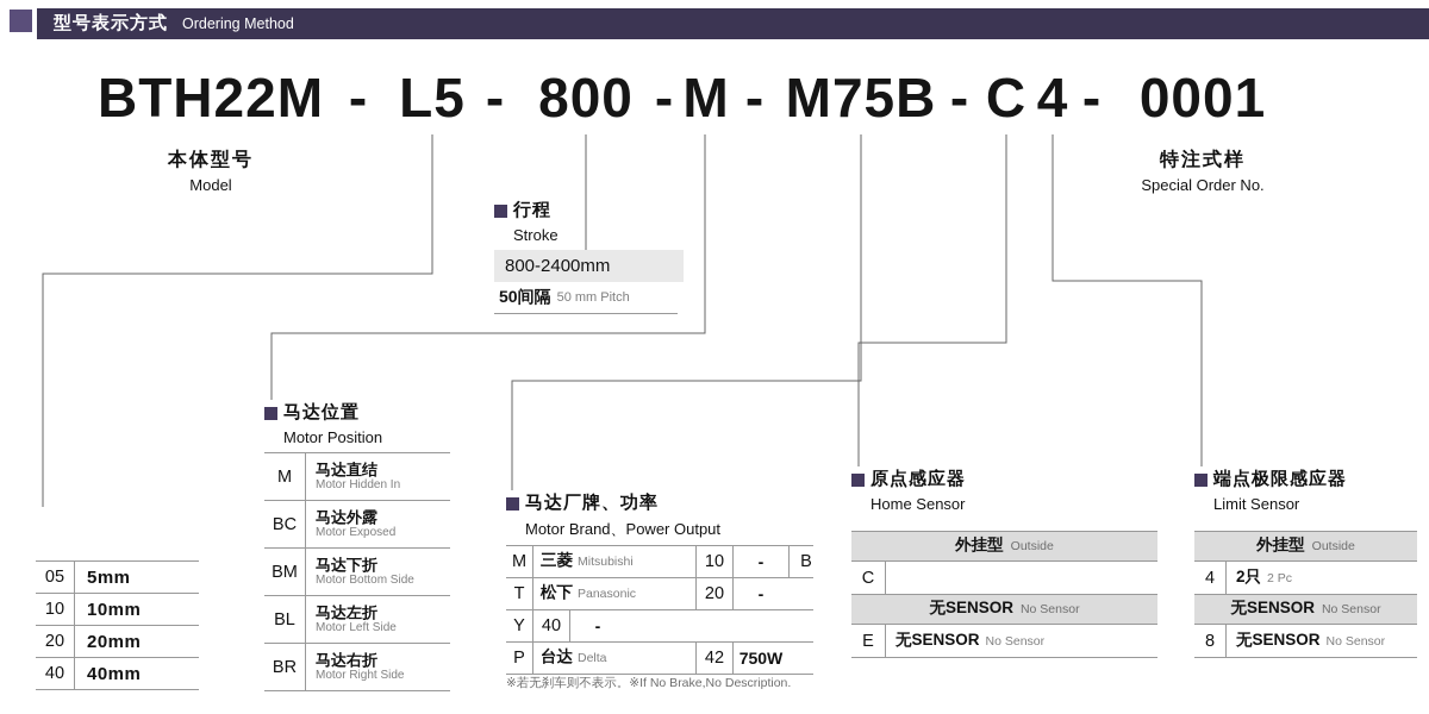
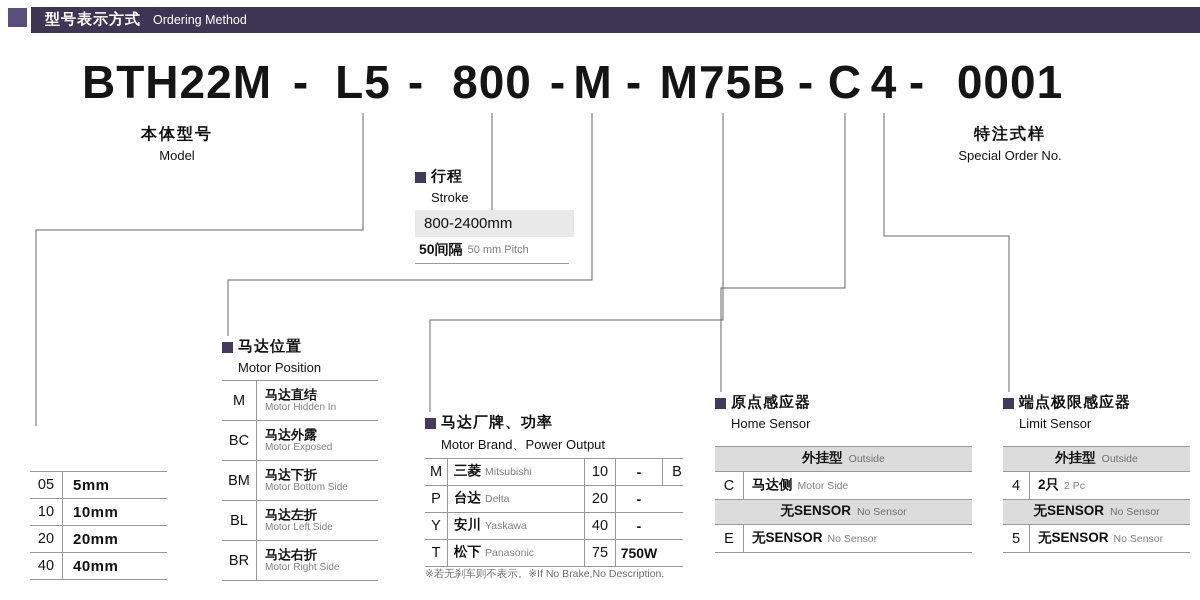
  型号表示方式
  Ordering Method
  BTH22M
  -
  L5
  -
  800
  -
  M
  -
  M75B
  -
  C
  4
  -
  0001
  本体型号
  Model
  特注式样
  Special Order No.
  行程
  Stroke
  800-2400mm
  50间隔
  50 mm Pitch
  05
  5mm
  10
  10mm
  20
  20mm
  40
  40mm
  马达位置
  Motor Position
  M
  马达直结
  Motor Hidden In
  BC
  马达外露
  Motor Exposed
  BM
  马达下折
  Motor Bottom Side
  BL
  马达左折
  Motor Left Side
  BR
  马达右折
  Motor Right Side
  马达厂牌、功率
  Motor Brand、Power Output
  M
  三菱
  Mitsubishi
  10
  -
  B
- T
+ P
- 松下
+ 台达
- Panasonic
+ Delta
  20
  -
  Y
+ 安川
+ Yaskawa
  40
  -
- P
+ T
- 台达
+ 松下
- Delta
+ Panasonic
- 42
+ 75
  750W
  ※若无刹车则不表示。※If No Brake,No Description.
  原点感应器
  Home Sensor
  外挂型
  Outside
  C
+ 马达侧
+ Motor Side
  无SENSOR
  No Sensor
  E
  无SENSOR
  No Sensor
  端点极限感应器
  Limit Sensor
  外挂型
  Outside
  4
  2只
  2 Pc
  无SENSOR
  No Sensor
- 8
+ 5
  无SENSOR
  No Sensor
